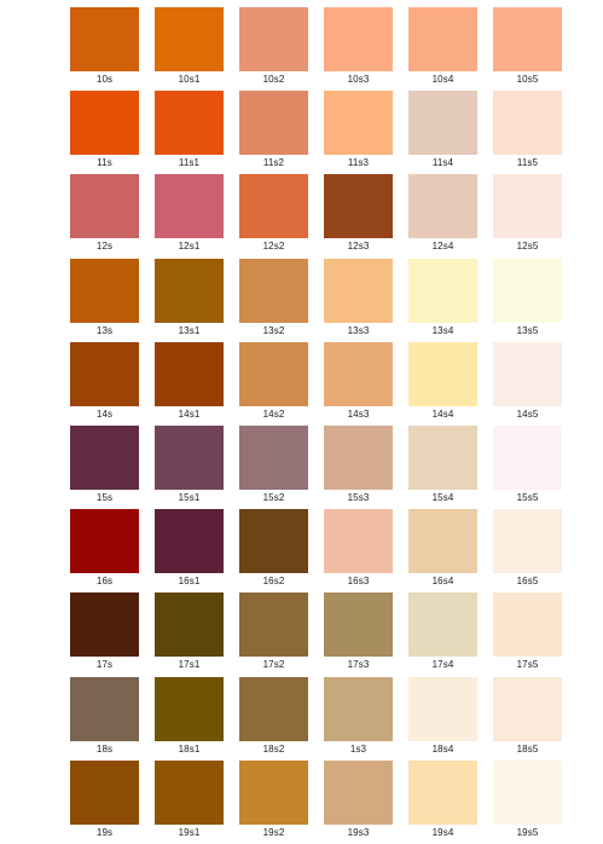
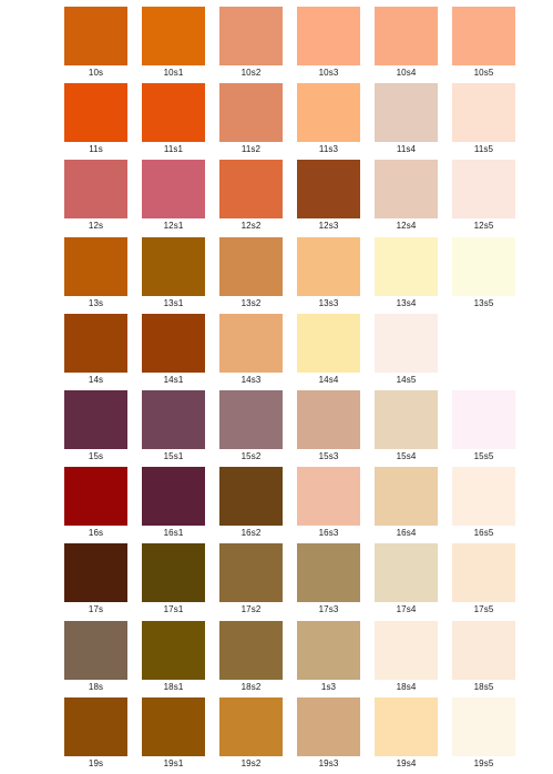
  10s
  10s1
  10s2
  10s3
  10s4
  10s5
  11s
  11s1
  11s2
  11s3
  11s4
  11s5
  12s
  12s1
  12s2
  12s3
  12s4
  12s5
  13s
  13s1
  13s2
  13s3
  13s4
  13s5
  14s
  14s1
- 14s2
  14s3
  14s4
  14s5
  15s
  15s1
  15s2
  15s3
  15s4
  15s5
  16s
  16s1
  16s2
  16s3
  16s4
  16s5
  17s
  17s1
  17s2
  17s3
  17s4
  17s5
  18s
  18s1
  18s2
  1s3
  18s4
  18s5
  19s
  19s1
  19s2
  19s3
  19s4
  19s5
